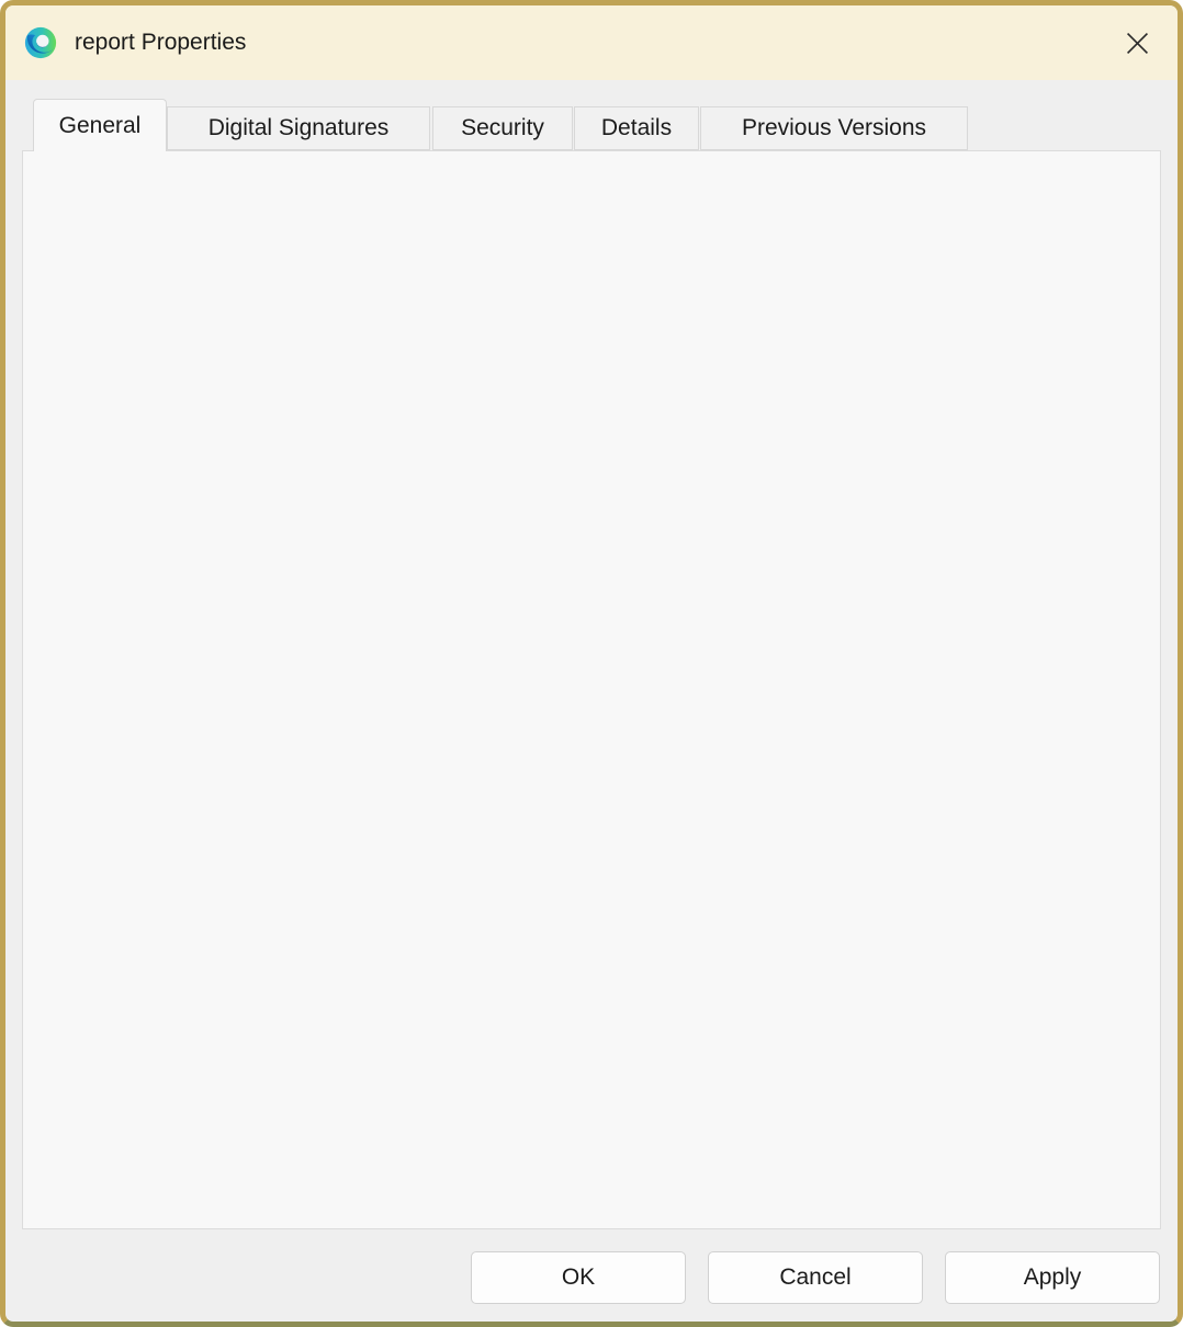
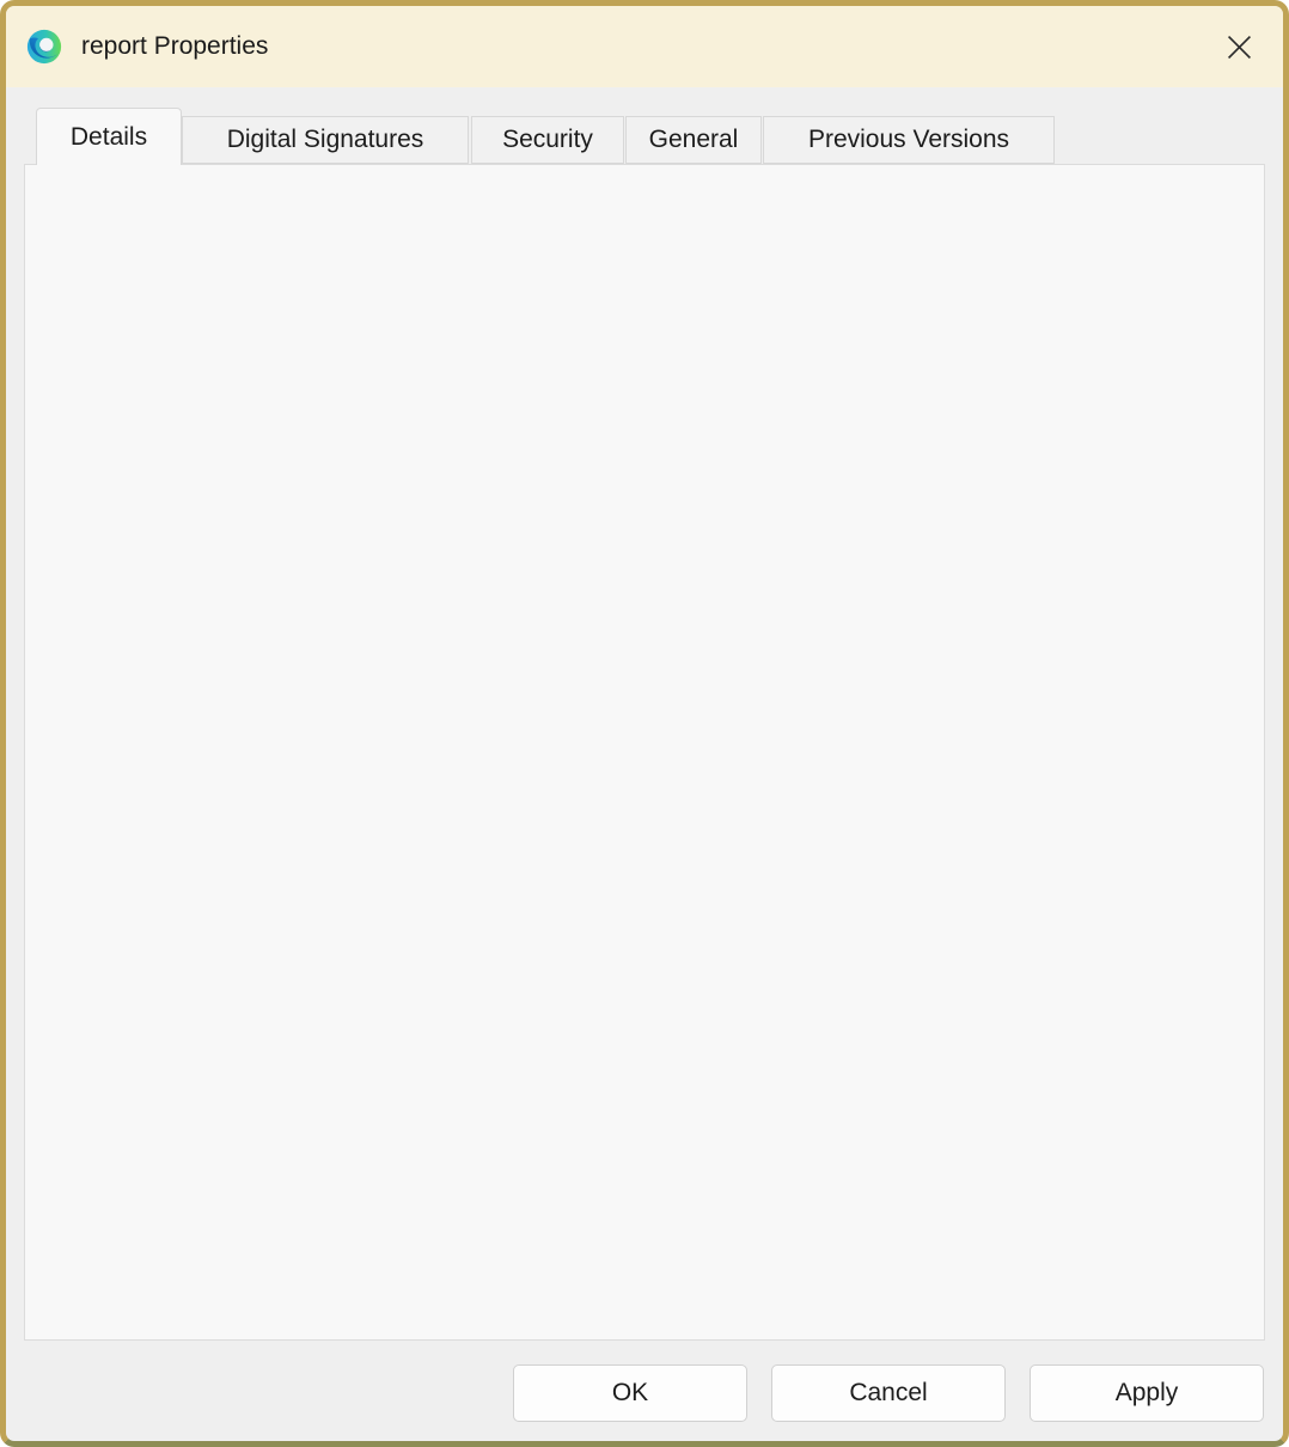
  report Properties
- General
+ Details
  Digital Signatures
  Security
- Details
+ General
  Previous Versions
  OK
  Cancel
  Apply
